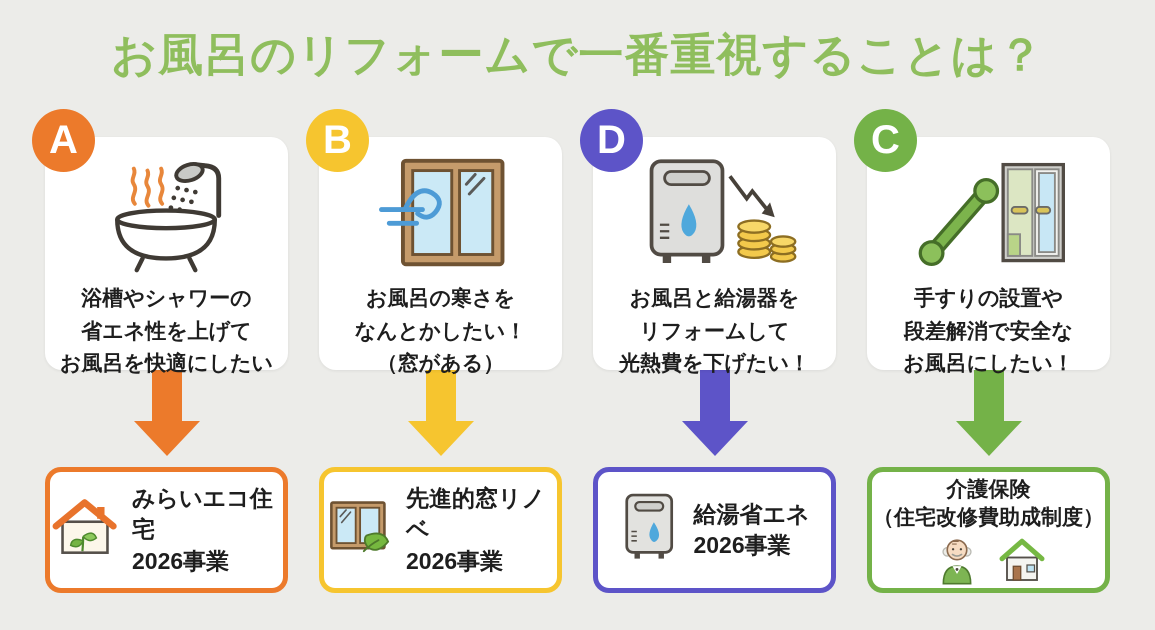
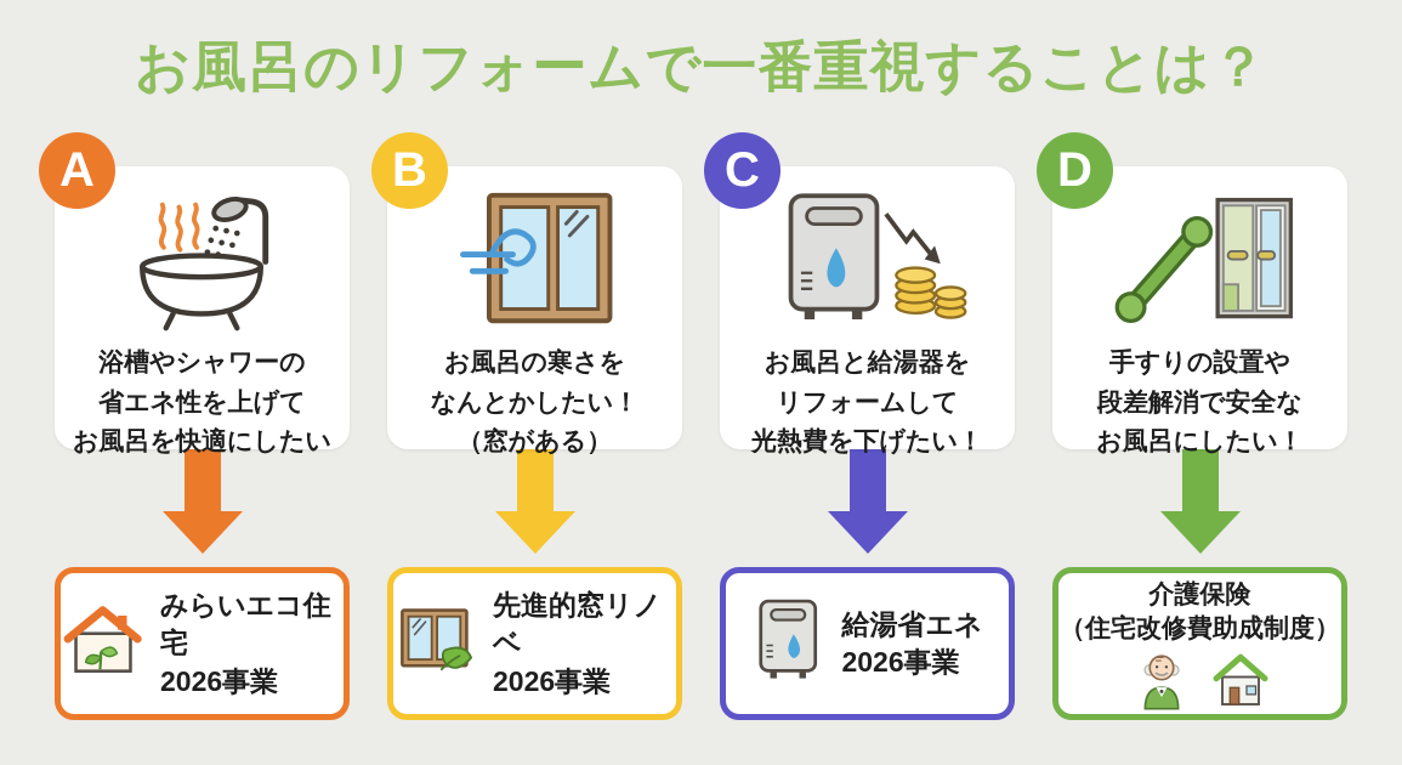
  お風呂のリフォームで一番重視することは？
  A
  浴槽やシャワーの
  省エネ性を上げて
  お風呂を快適にしたい
  みらいエコ住宅
  2026事業
  B
  お風呂の寒さを
  なんとかしたい！
  （窓がある）
  先進的窓リノベ
  2026事業
- D
+ C
  お風呂と給湯器を
  リフォームして
  光熱費を下げたい！
  給湯省エネ
  2026事業
- C
+ D
  手すりの設置や
  段差解消で安全な
  お風呂にしたい！
  介護保険
  （住宅改修費助成制度）
